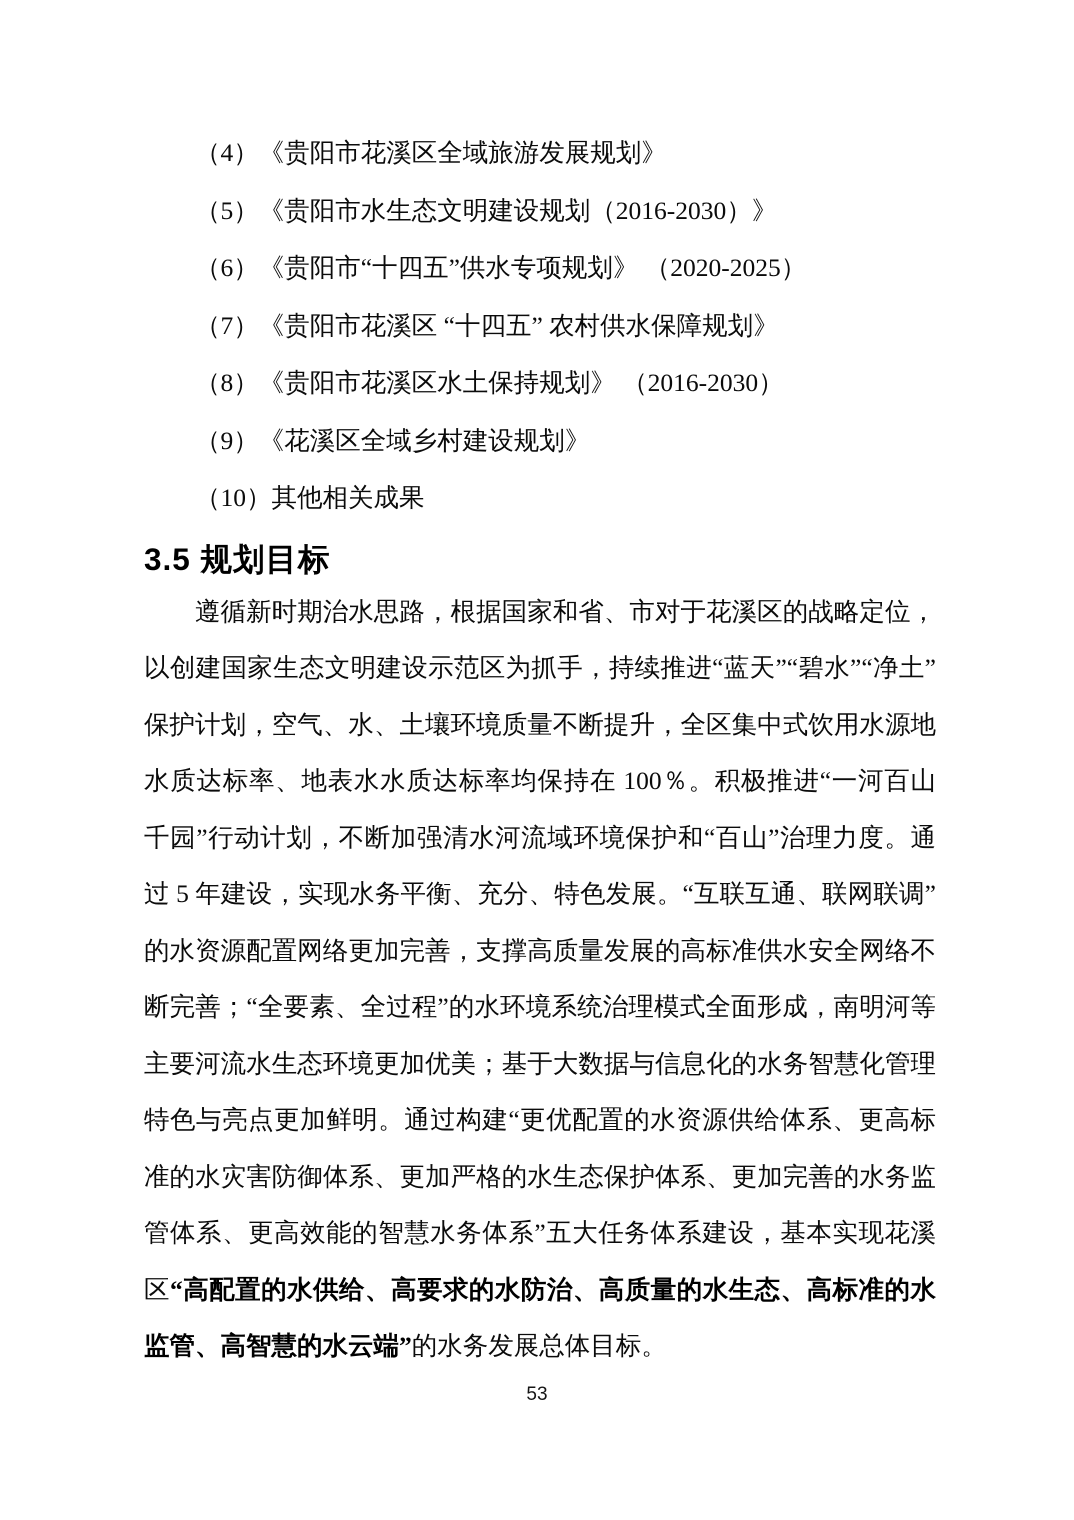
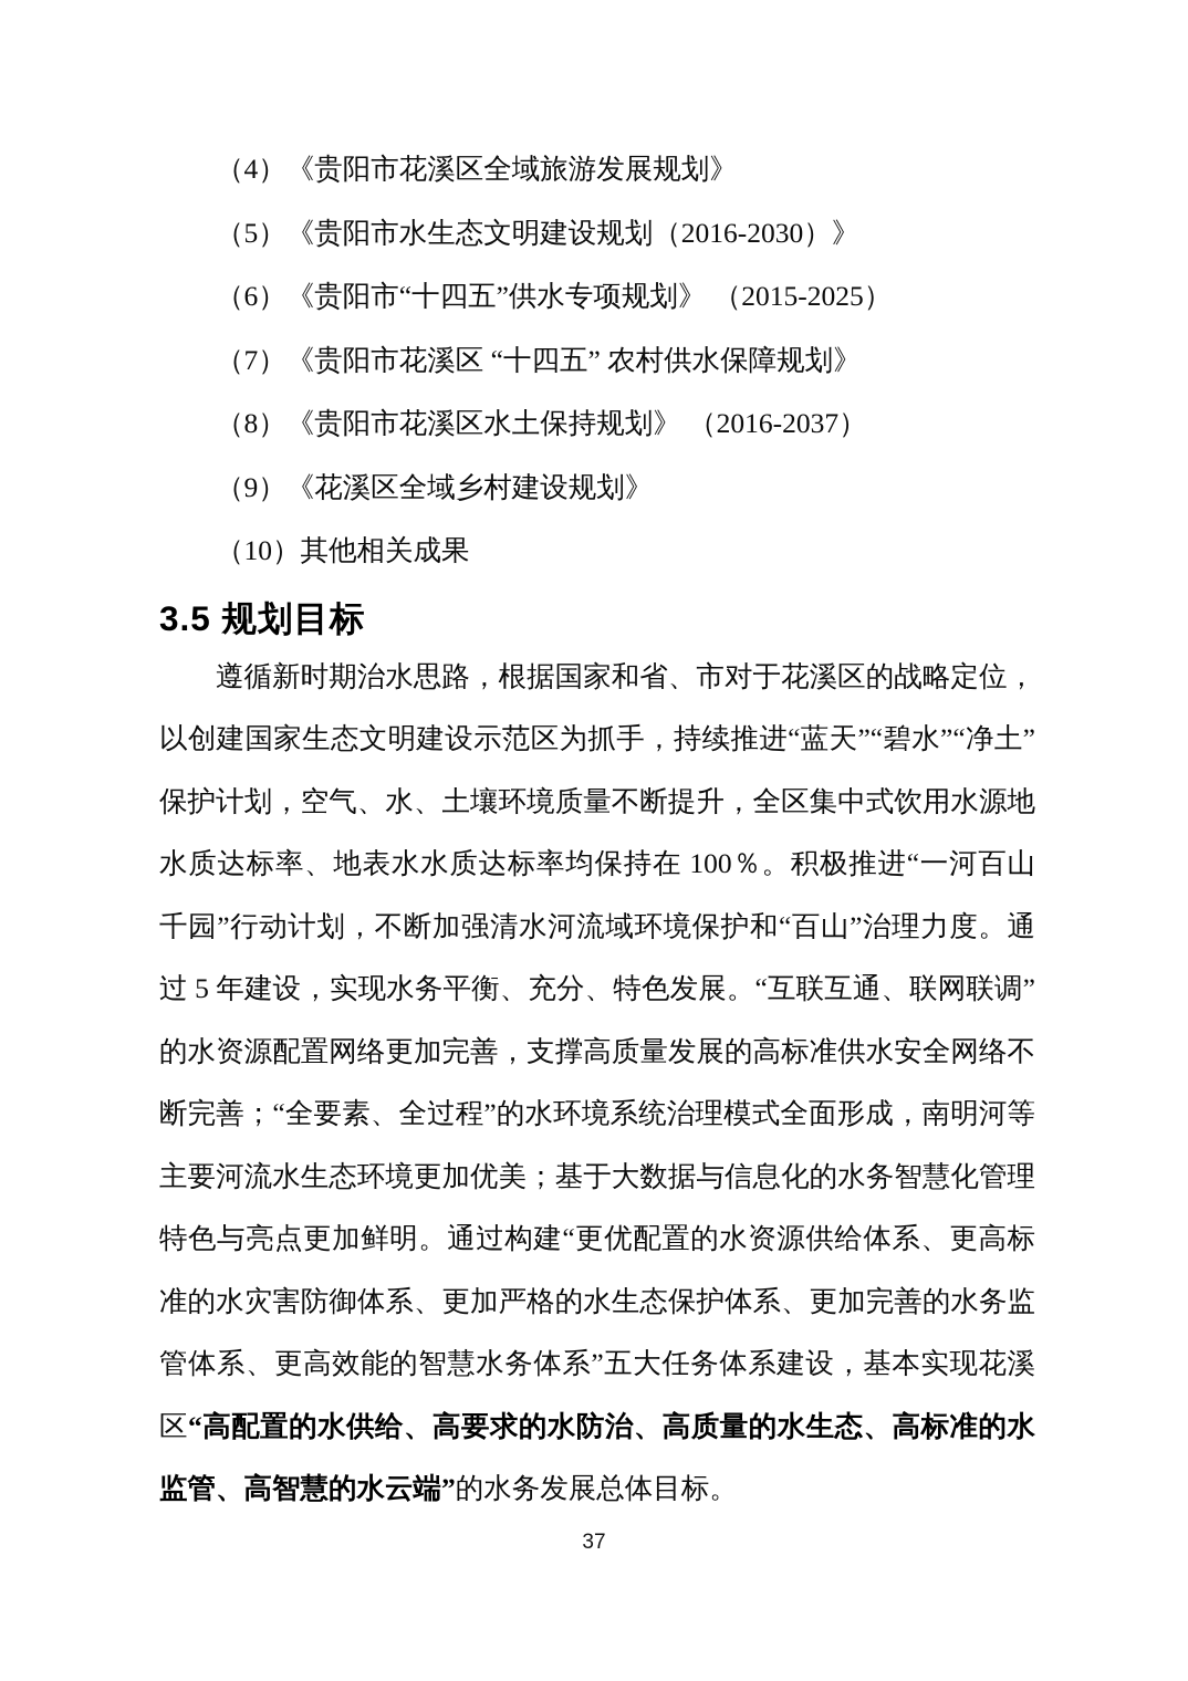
  （4）《贵阳市花溪区全域旅游发展规划》
  （5）《贵阳市水生态文明建设规划（2016-2030）》
- （6）《贵阳市“十四五”供水专项规划》 （2020-2025）
+ （6）《贵阳市“十四五”供水专项规划》 （2015-2025）
  （7）《贵阳市花溪区 “十四五” 农村供水保障规划》
- （8）《贵阳市花溪区水土保持规划》 （2016-2030）
+ （8）《贵阳市花溪区水土保持规划》 （2016-2037）
  （9）《花溪区全域乡村建设规划》
  （10）其他相关成果
  3.5 规划目标
  遵循新时期治水思路，根据国家和省、市对于花溪区的战略定位，以创建国家生态文明建设示范区为抓手，持续推进“蓝天”“碧水”“净土”保护计划，空气、水、土壤环境质量不断提升，全区集中式饮用水源地水质达标率、地表水水质达标率均保持在 100％。积极推进“一河百山千园”行动计划，不断加强清水河流域环境保护和“百山”治理力度。通过 5 年建设，实现水务平衡、充分、特色发展。“互联互通、联网联调”的水资源配置网络更加完善，支撑高质量发展的高标准供水安全网络不断完善；“全要素、全过程”的水环境系统治理模式全面形成，南明河等主要河流水生态环境更加优美；基于大数据与信息化的水务智慧化管理特色与亮点更加鲜明。通过构建“更优配置的水资源供给体系、更高标准的水灾害防御体系、更加严格的水生态保护体系、更加完善的水务监管体系、更高效能的智慧水务体系”五大任务体系建设，基本实现花溪区“高配置的水供给、高要求的水防治、高质量的水生态、高标准的水监管、高智慧的水云端”的水务发展总体目标。
- 53
+ 37
